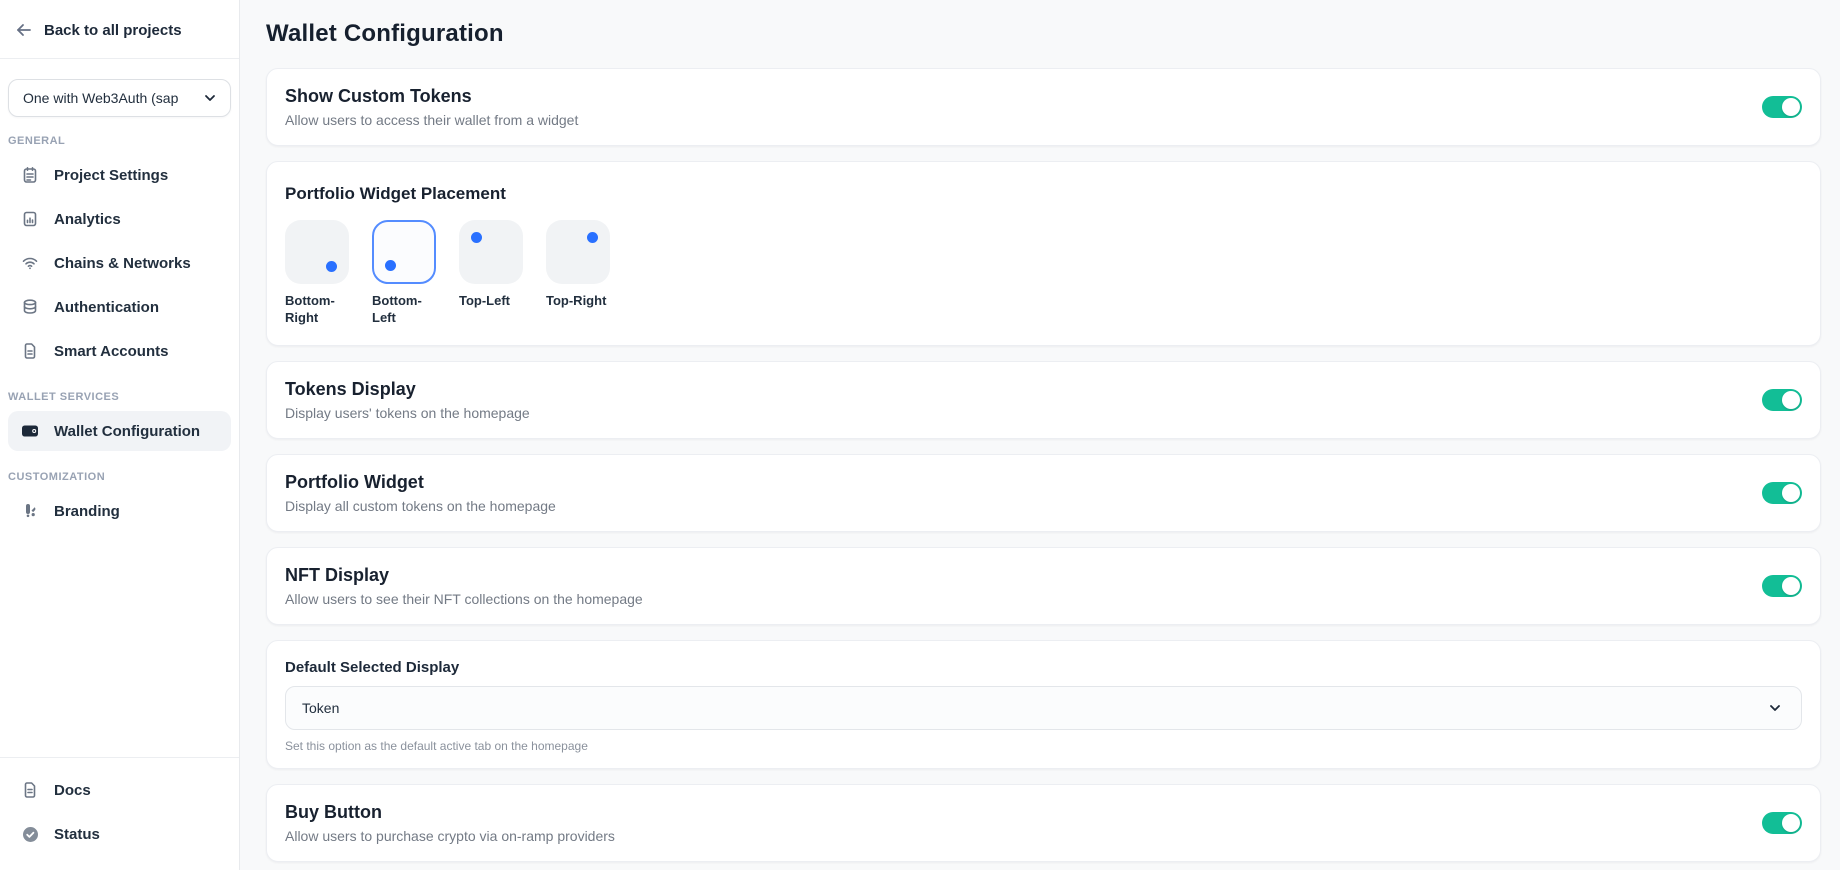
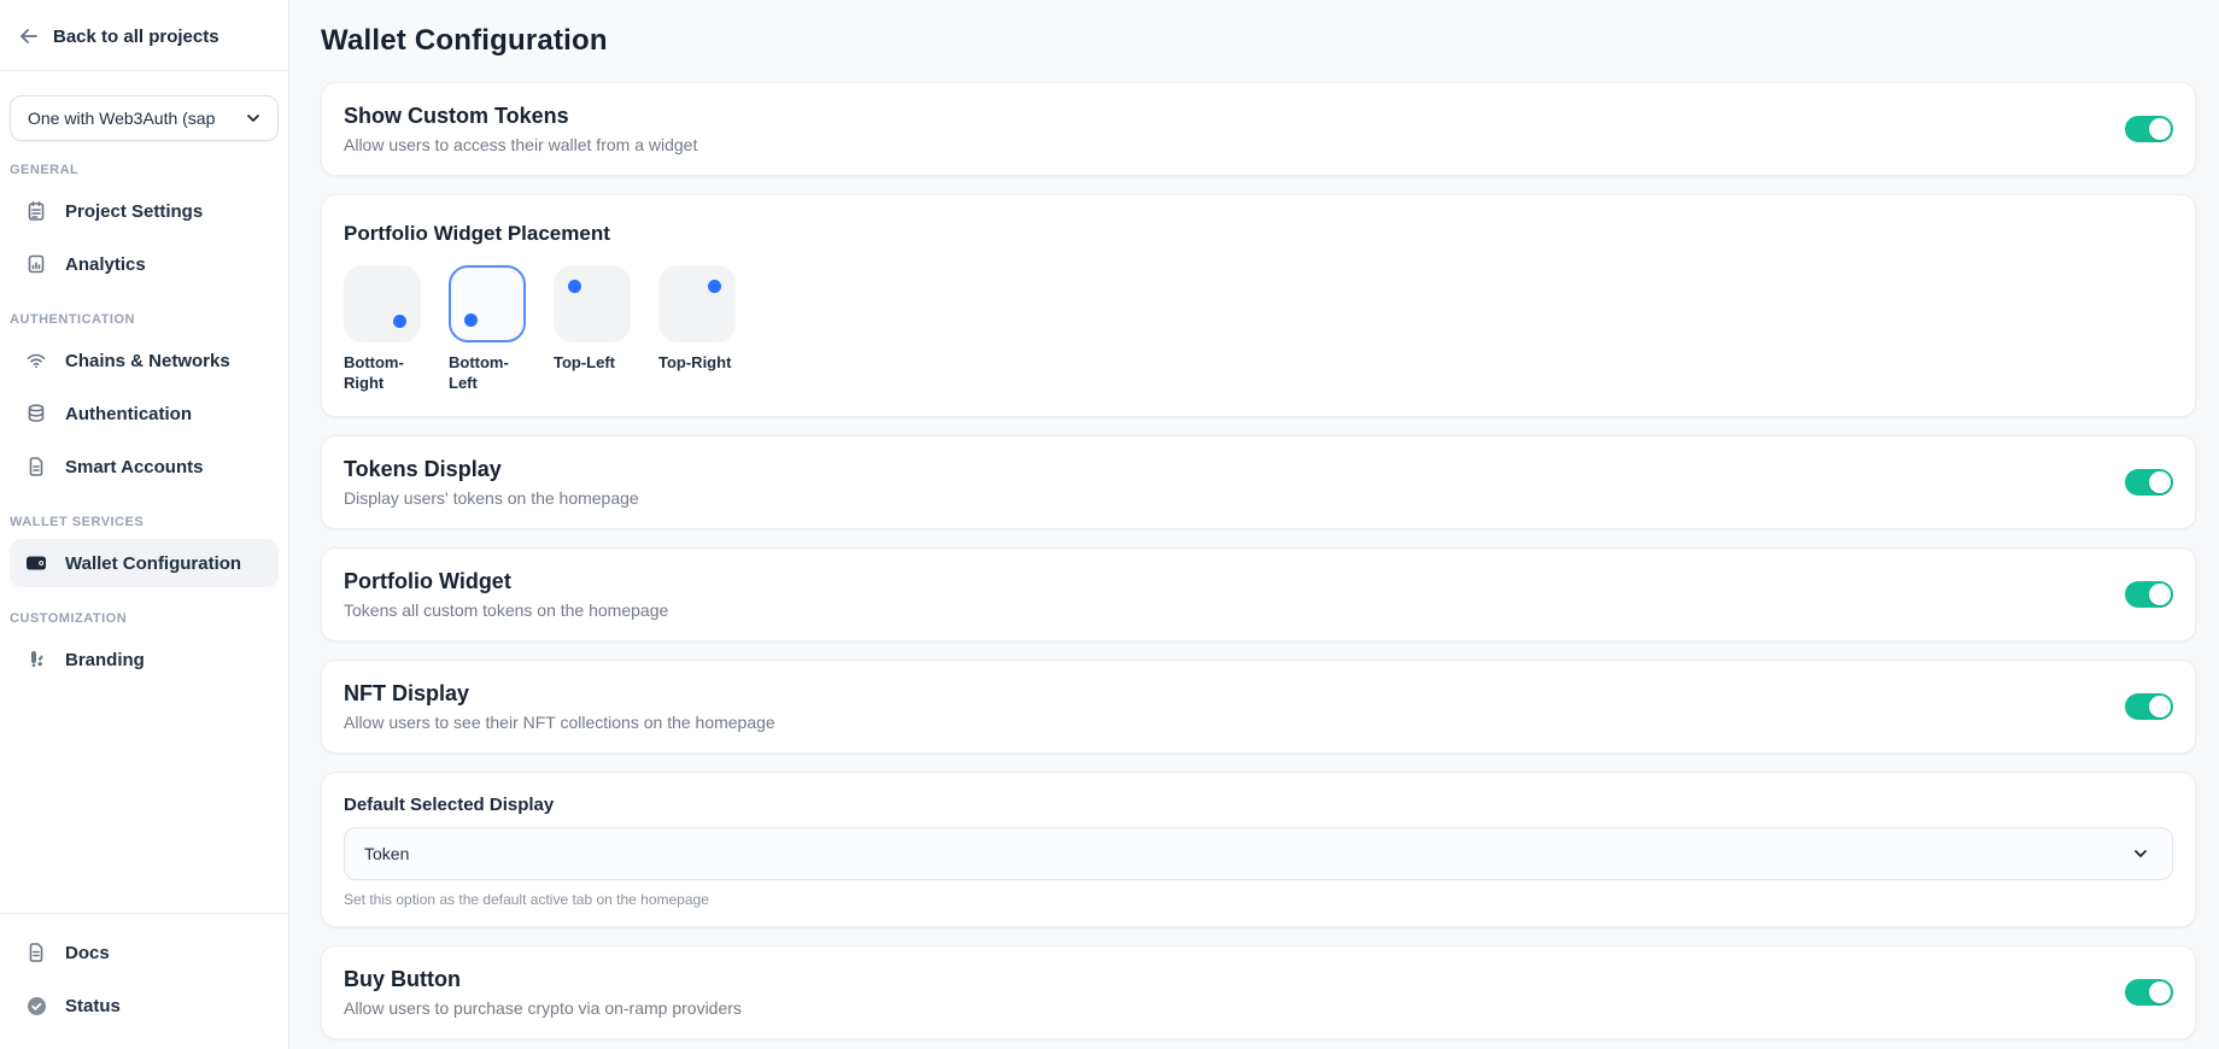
  Back to all projects
  One with Web3Auth (sap
  GENERAL
  Project Settings
  Analytics
+ AUTHENTICATION
  Chains & Networks
  Authentication
  Smart Accounts
  WALLET SERVICES
  Wallet Configuration
  CUSTOMIZATION
  Branding
  Docs
  Status
  Wallet Configuration
  Show Custom Tokens
  Allow users to access their wallet from a widget
  Portfolio Widget Placement
  Bottom-Right
  Bottom-Left
  Top-Left
  Top-Right
  Tokens Display
  Display users' tokens on the homepage
  Portfolio Widget
- Display all custom tokens on the homepage
+ Tokens all custom tokens on the homepage
  NFT Display
  Allow users to see their NFT collections on the homepage
  Default Selected Display
  Token
  Set this option as the default active tab on the homepage
  Buy Button
  Allow users to purchase crypto via on-ramp providers
